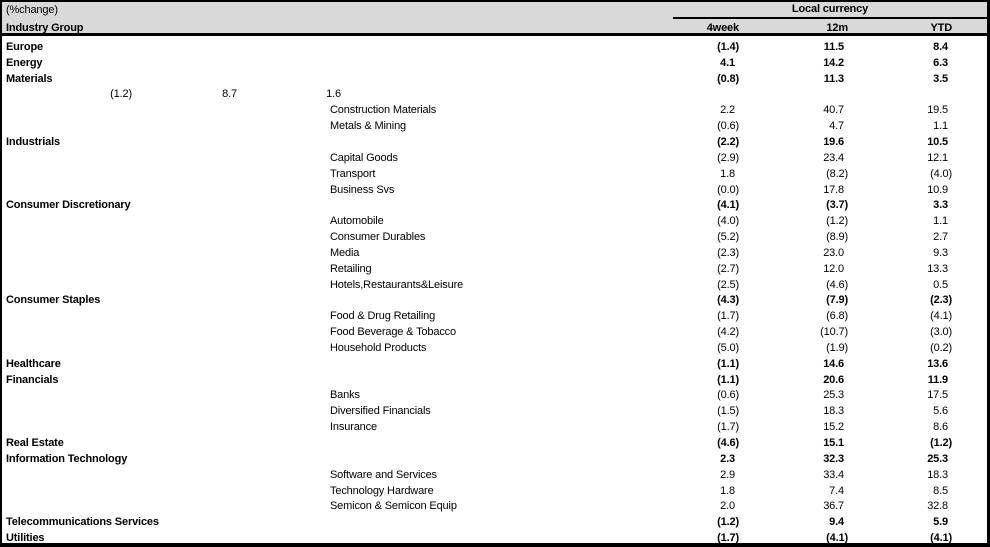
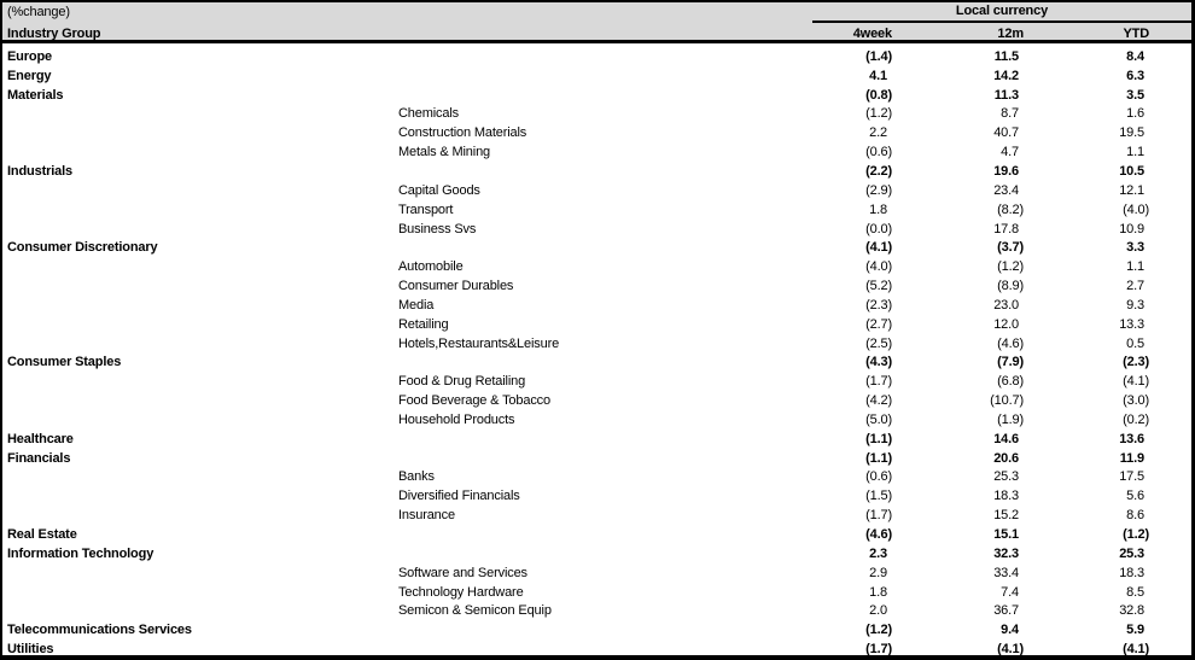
  (%change)
  Local currency
  Industry Group
  4week
  12m
  YTD
  Europe
  (1.4)
  11.5
  8.4
  Energy
  4.1
  14.2
  6.3
  Materials
  (0.8)
  11.3
  3.5
+ Chemicals
  (1.2)
  8.7
  1.6
  Construction Materials
  2.2
  40.7
  19.5
  Metals & Mining
  (0.6)
  4.7
  1.1
  Industrials
  (2.2)
  19.6
  10.5
  Capital Goods
  (2.9)
  23.4
  12.1
  Transport
  1.8
  (8.2)
  (4.0)
  Business Svs
  (0.0)
  17.8
  10.9
  Consumer Discretionary
  (4.1)
  (3.7)
  3.3
  Automobile
  (4.0)
  (1.2)
  1.1
  Consumer Durables
  (5.2)
  (8.9)
  2.7
  Media
  (2.3)
  23.0
  9.3
  Retailing
  (2.7)
  12.0
  13.3
  Hotels,Restaurants&Leisure
  (2.5)
  (4.6)
  0.5
  Consumer Staples
  (4.3)
  (7.9)
  (2.3)
  Food & Drug Retailing
  (1.7)
  (6.8)
  (4.1)
  Food Beverage & Tobacco
  (4.2)
  (10.7)
  (3.0)
  Household Products
  (5.0)
  (1.9)
  (0.2)
  Healthcare
  (1.1)
  14.6
  13.6
  Financials
  (1.1)
  20.6
  11.9
  Banks
  (0.6)
  25.3
  17.5
  Diversified Financials
  (1.5)
  18.3
  5.6
  Insurance
  (1.7)
  15.2
  8.6
  Real Estate
  (4.6)
  15.1
  (1.2)
  Information Technology
  2.3
  32.3
  25.3
  Software and Services
  2.9
  33.4
  18.3
  Technology Hardware
  1.8
  7.4
  8.5
  Semicon & Semicon Equip
  2.0
  36.7
  32.8
  Telecommunications Services
  (1.2)
  9.4
  5.9
  Utilities
  (1.7)
  (4.1)
  (4.1)
